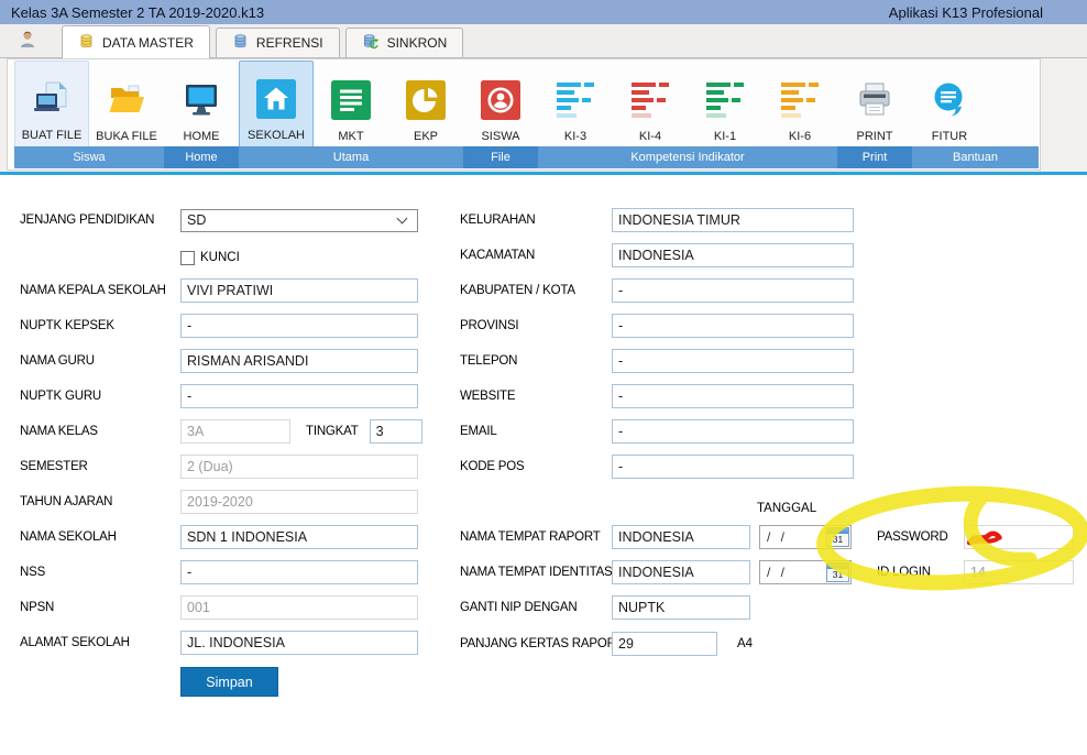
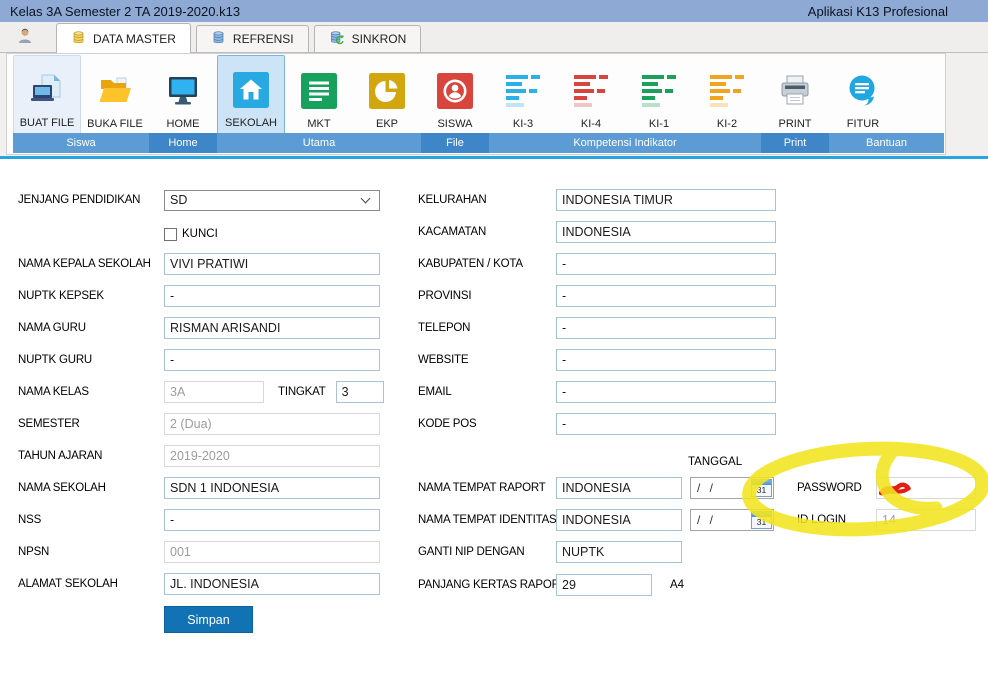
  Kelas 3A Semester 2 TA 2019-2020.k13
  Aplikasi K13 Profesional
  DATA MASTER
  REFRENSI
  SINKRON
  BUAT FILE
  BUKA FILE
  HOME
  SEKOLAH
  MKT
  EKP
  SISWA
  KI-3
  KI-4
  KI-1
- KI-6
+ KI-2
  PRINT
  FITUR
  Siswa
  Home
  Utama
  File
  Kompetensi Indikator
  Print
  Bantuan
  JENJANG PENDIDIKAN
  SD
  KUNCI
  NAMA KEPALA SEKOLAH
  VIVI PRATIWI
  NUPTK KEPSEK
  -
  NAMA GURU
  RISMAN ARISANDI
  NUPTK GURU
  -
  NAMA KELAS
  3A
  TINGKAT
  3
  SEMESTER
  2 (Dua)
  TAHUN AJARAN
  2019-2020
  NAMA SEKOLAH
  SDN 1 INDONESIA
  NSS
  -
  NPSN
  001
  ALAMAT SEKOLAH
  JL. INDONESIA
  Simpan
  KELURAHAN
  INDONESIA TIMUR
  KACAMATAN
  INDONESIA
  KABUPATEN / KOTA
  -
  PROVINSI
  -
  TELEPON
  -
  WEBSITE
  -
  EMAIL
  -
  KODE POS
  -
  TANGGAL
  NAMA TEMPAT RAPORT
  INDONESIA
  / /
  31
  NAMA TEMPAT IDENTITAS
  INDONESIA
  / /
  31
  GANTI NIP DENGAN
  NUPTK
  PANJANG KERTAS RAPO
  29
  A4
  PASSWORD
  ID LOGIN
  14
